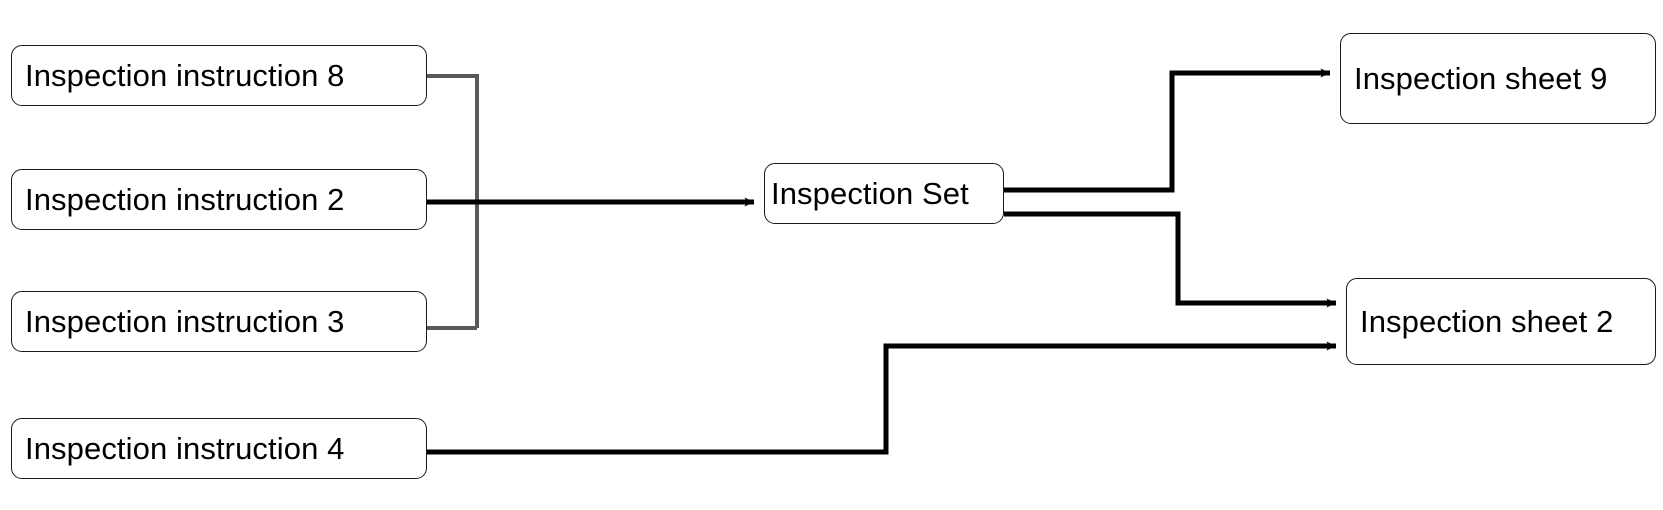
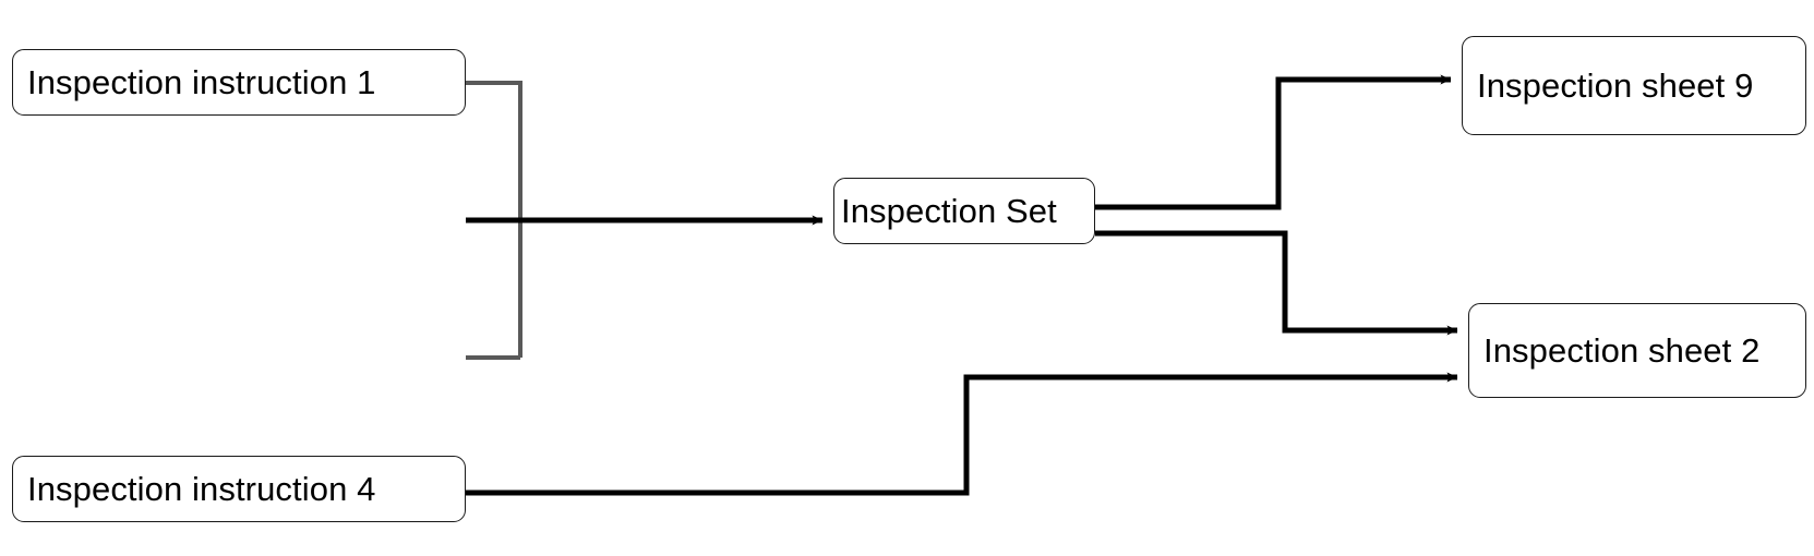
- Inspection instruction 8
+ Inspection instruction 1
- Inspection instruction 2
- Inspection instruction 3
  Inspection instruction 4
  Inspection Set
  Inspection sheet 9
  Inspection sheet 2
